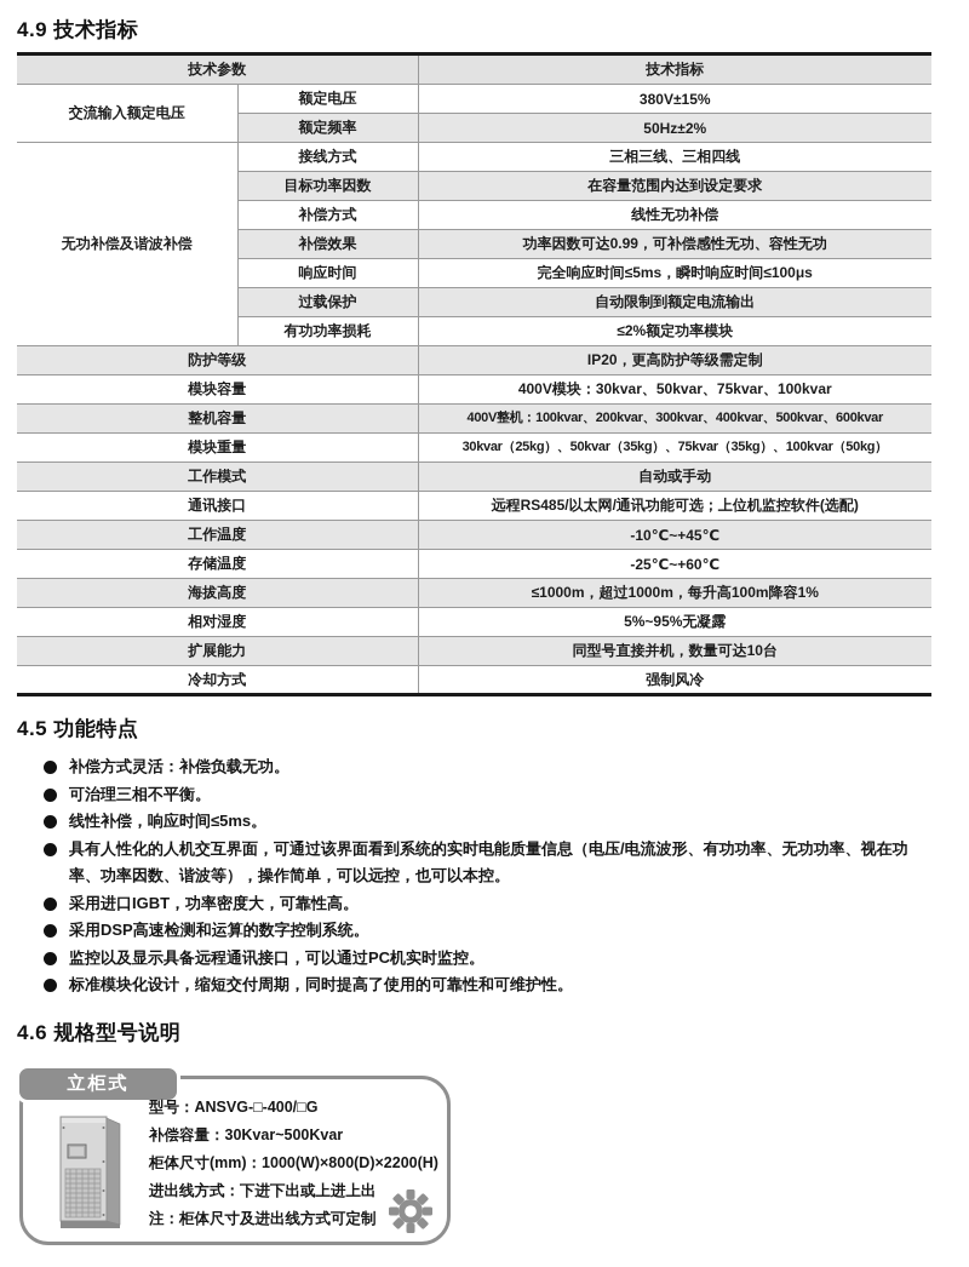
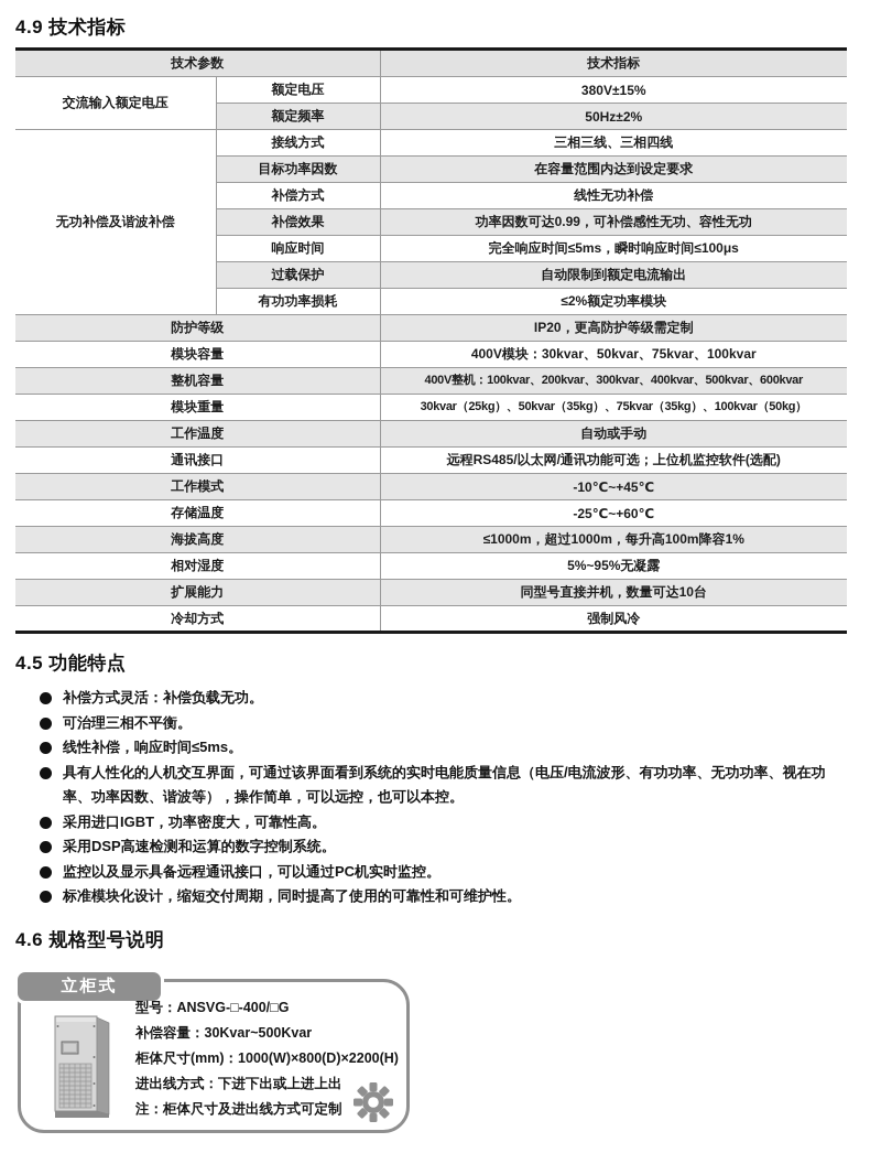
  4.9 技术指标
  技术参数	技术指标
  交流输入额定电压	额定电压	380V±15%
  额定频率	50Hz±2%
  无功补偿及谐波补偿	接线方式	三相三线、三相四线
  目标功率因数	在容量范围内达到设定要求
  补偿方式	线性无功补偿
  补偿效果	功率因数可达0.99，可补偿感性无功、容性无功
  响应时间	完全响应时间≤5ms，瞬时响应时间≤100μs
  过载保护	自动限制到额定电流输出
  有功功率损耗	≤2%额定功率模块
  防护等级	IP20，更高防护等级需定制
  模块容量	400V模块：30kvar、50kvar、75kvar、100kvar
  整机容量	400V整机：100kvar、200kvar、300kvar、400kvar、500kvar、600kvar
  模块重量	30kvar（25kg）、50kvar（35kg）、75kvar（35kg）、100kvar（50kg）
- 工作模式	自动或手动
+ 工作温度	自动或手动
  通讯接口	远程RS485/以太网/通讯功能可选；上位机监控软件(选配)
- 工作温度	-10℃~+45℃
+ 工作模式	-10℃~+45℃
  存储温度	-25℃~+60℃
  海拔高度	≤1000m，超过1000m，每升高100m降容1%
  相对湿度	5%~95%无凝露
  扩展能力	同型号直接并机，数量可达10台
  冷却方式	强制风冷
  4.5 功能特点
  补偿方式灵活：补偿负载无功。
  可治理三相不平衡。
  线性补偿，响应时间≤5ms。
  具有人性化的人机交互界面，可通过该界面看到系统的实时电能质量信息（电压/电流波形、有功功率、无功功率、视在功率、功率因数、谐波等），操作简单，可以远控，也可以本控。
  采用进口IGBT，功率密度大，可靠性高。
  采用DSP高速检测和运算的数字控制系统。
  监控以及显示具备远程通讯接口，可以通过PC机实时监控。
  标准模块化设计，缩短交付周期，同时提高了使用的可靠性和可维护性。
  4.6 规格型号说明
  立柜式
  型号：ANSVG-□-400/□G
  补偿容量：30Kvar~500Kvar
  柜体尺寸(mm)：1000(W)×800(D)×2200(H)
  进出线方式：下进下出或上进上出
  注：柜体尺寸及进出线方式可定制
